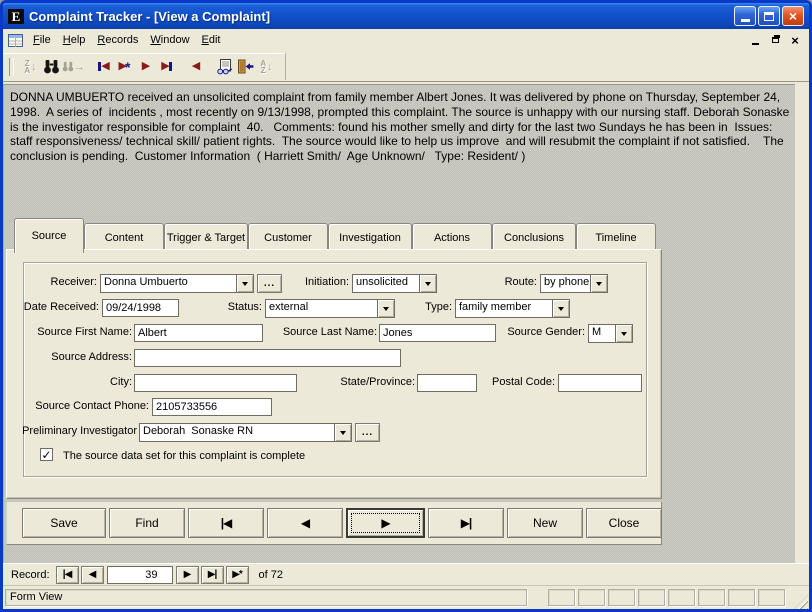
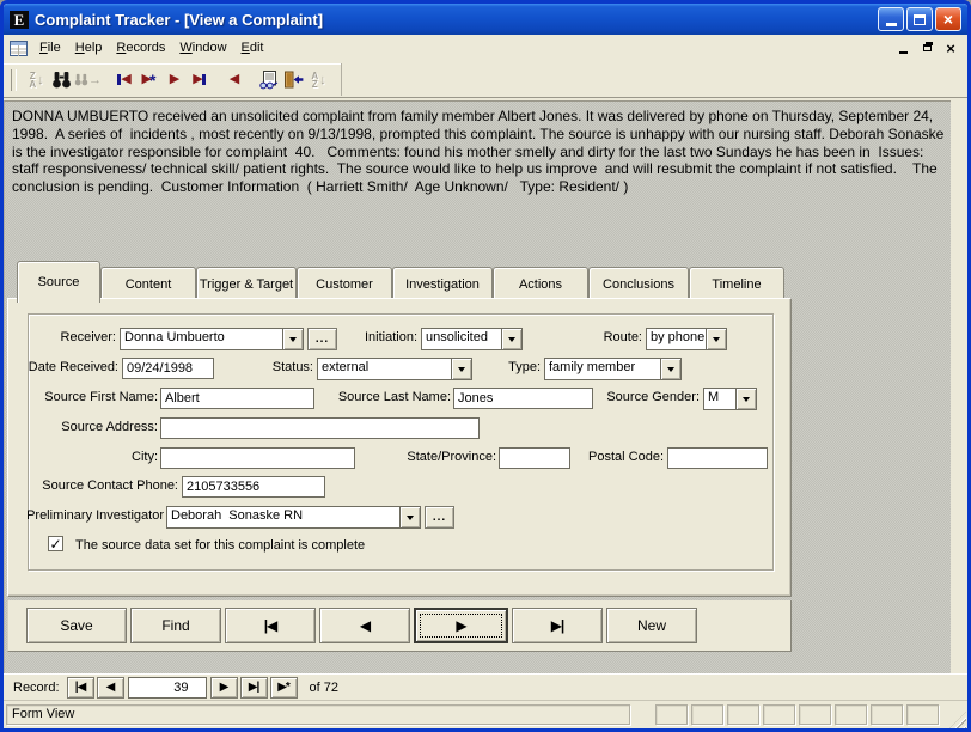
  E
  Complaint Tracker - [View a Complaint]
  ×
  File
  Help
  Records
  Window
  Edit
  ×
  Z
  A
  ↓
  →
  ◀
  ▶
  *
  ▶
  ▶
  ◀
  A
  Z
  ↓
  DONNA UMBUERTO received an unsolicited complaint from family member Albert Jones. It was delivered by phone on Thursday, September 24, 1998. A series of incidents , most recently on 9/13/1998, prompted this complaint. The source is unhappy with our nursing staff. Deborah Sonaske is the investigator responsible for complaint 40. Comments: found his mother smelly and dirty for the last two Sundays he has been in Issues: staff responsiveness/ technical skill/ patient rights. The source would like to help us improve and will resubmit the complaint if not satisfied. The conclusion is pending. Customer Information ( Harriett Smith/ Age Unknown/ Type: Resident/ )
  Source
  Content
  Trigger & Target
  Customer
  Investigation
  Actions
  Conclusions
  Timeline
  Receiver:
  Donna Umbuerto
  ...
  Initiation:
  unsolicited
  Route:
  by phone
  Date Received:
  09/24/1998
  Status:
  external
  Type:
  family member
  Source First Name:
  Albert
  Source Last Name:
  Jones
  Source Gender:
  M
  Source Address:
  City:
  State/Province:
  Postal Code:
  Source Contact Phone:
  2105733556
  Preliminary Investigator
  Deborah Sonaske RN
  ...
  ✓
  The source data set for this complaint is complete
  Save
  Find
  |◀
  ◀
  ▶
  ▶|
  New
- Close
  Record:
  |◀
  ◀
  39
  ▶
  ▶|
  ▶*
  of 72
  Form View
